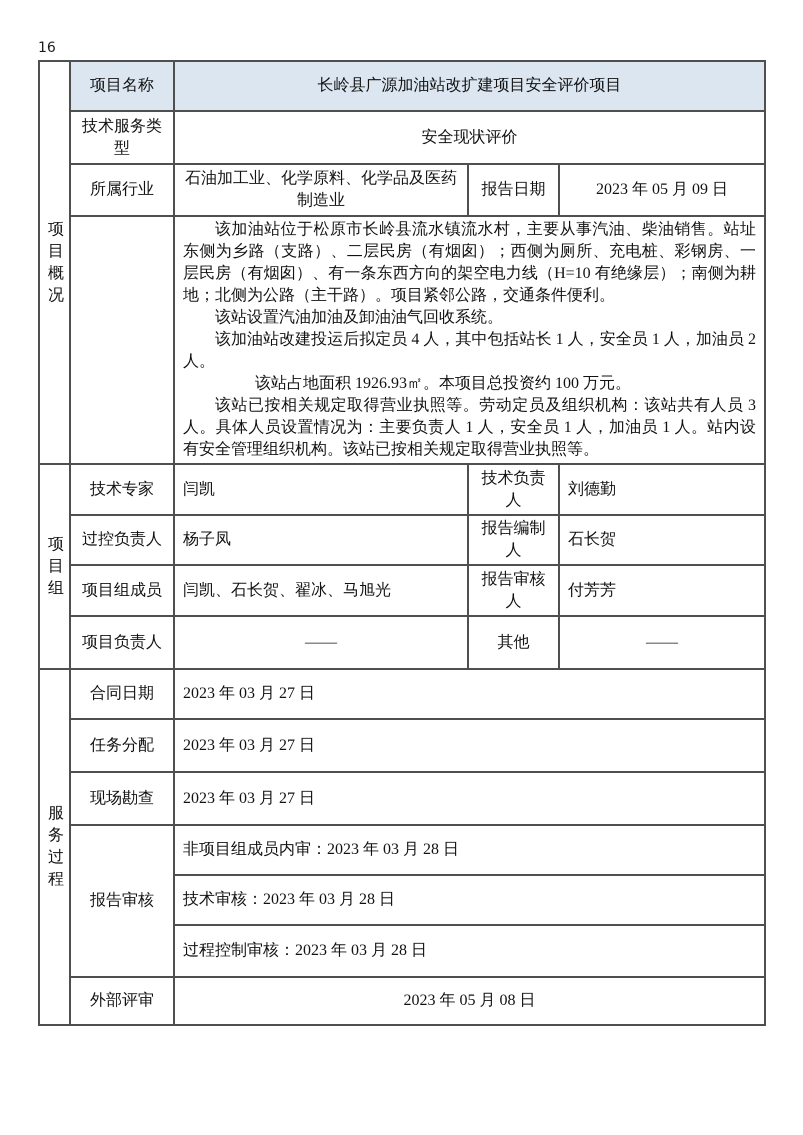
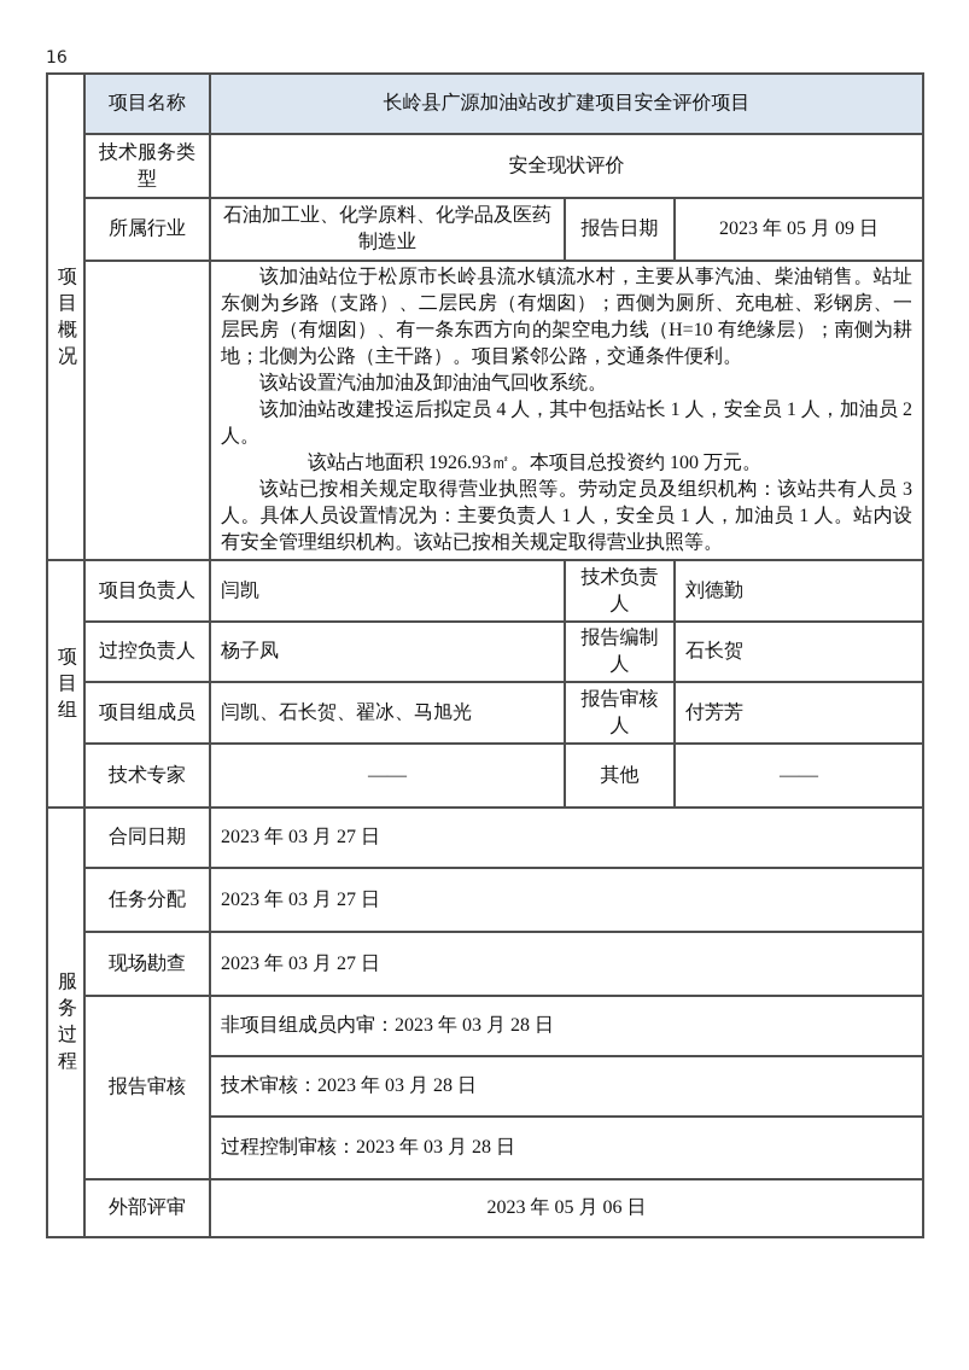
  16
  项目概况	项目名称	长岭县广源加油站改扩建项目安全评价项目
  技术服务类型	安全现状评价
  所属行业	石油加工业、化学原料、化学品及医药制造业	报告日期	2023 年 05 月 09 日
  	该加油站位于松原市长岭县流水镇流水村，主要从事汽油、柴油销售。站址东侧为乡路（支路）、二层民房（有烟囱）；西侧为厕所、充电桩、彩钢房、一层民房（有烟囱）、有一条东西方向的架空电力线（H=10 有绝缘层）；南侧为耕地；北侧为公路（主干路）。项目紧邻公路，交通条件便利。 该站设置汽油加油及卸油油气回收系统。 该加油站改建投运后拟定员 4 人，其中包括站长 1 人，安全员 1 人，加油员 2 人。 该站占地面积 1926.93㎡。本项目总投资约 100 万元。 该站已按相关规定取得营业执照等。劳动定员及组织机构：该站共有人员 3 人。具体人员设置情况为：主要负责人 1 人，安全员 1 人，加油员 1 人。站内设有安全管理组织机构。该站已按相关规定取得营业执照等。
- 项目组	技术专家	闫凯	技术负责人	刘德勤
+ 项目组	项目负责人	闫凯	技术负责人	刘德勤
  过控负责人	杨子凤	报告编制人	石长贺
  项目组成员	闫凯、石长贺、翟冰、马旭光	报告审核人	付芳芳
- 项目负责人	——	其他	——
+ 技术专家	——	其他	——
  服务过程	合同日期	2023 年 03 月 27 日
  任务分配	2023 年 03 月 27 日
  现场勘查	2023 年 03 月 27 日
  报告审核	非项目组成员内审：2023 年 03 月 28 日
  技术审核：2023 年 03 月 28 日
  过程控制审核：2023 年 03 月 28 日
- 外部评审	2023 年 05 月 08 日
+ 外部评审	2023 年 05 月 06 日
